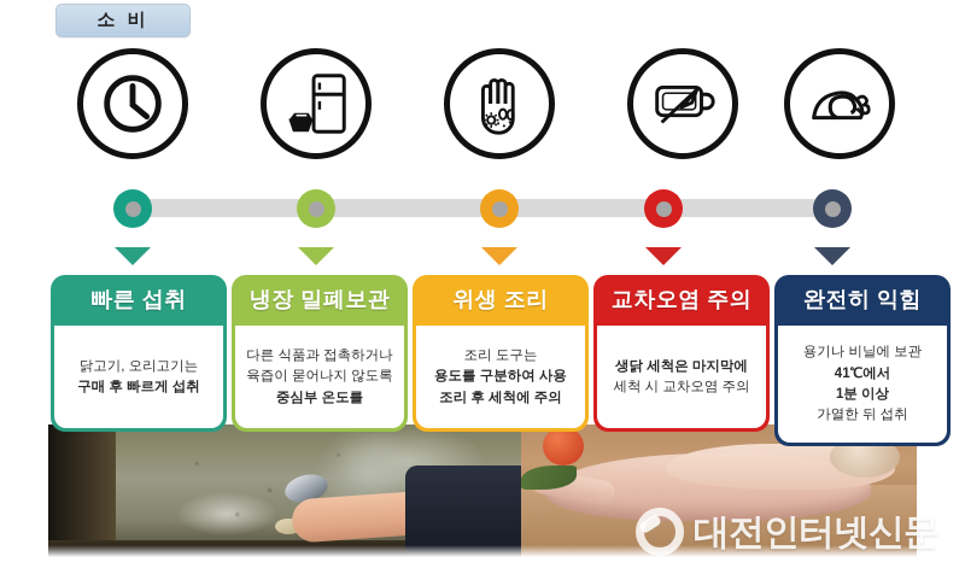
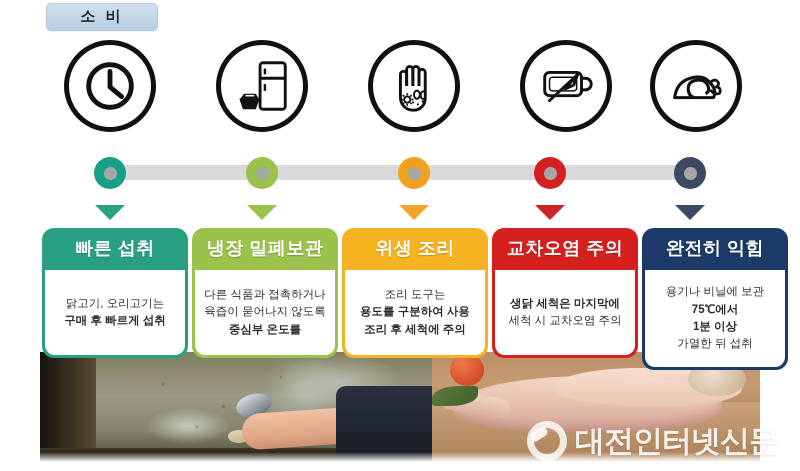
  소 비
  빠른 섭취
  닭고기, 오리고기는
  구매 후 빠르게 섭취
  냉장 밀폐보관
  다른 식품과 접촉하거나
  육즙이 묻어나지 않도록
  중심부 온도를
  위생 조리
  조리 도구는
  용도를 구분하여 사용
  조리 후 세척에 주의
  교차오염 주의
  생닭 세척은 마지막에
  세척 시 교차오염 주의
  완전히 익힘
  용기나 비닐에 보관
- 41℃에서
+ 75℃에서
  1분 이상
  가열한 뒤 섭취
  대전인터넷신문
